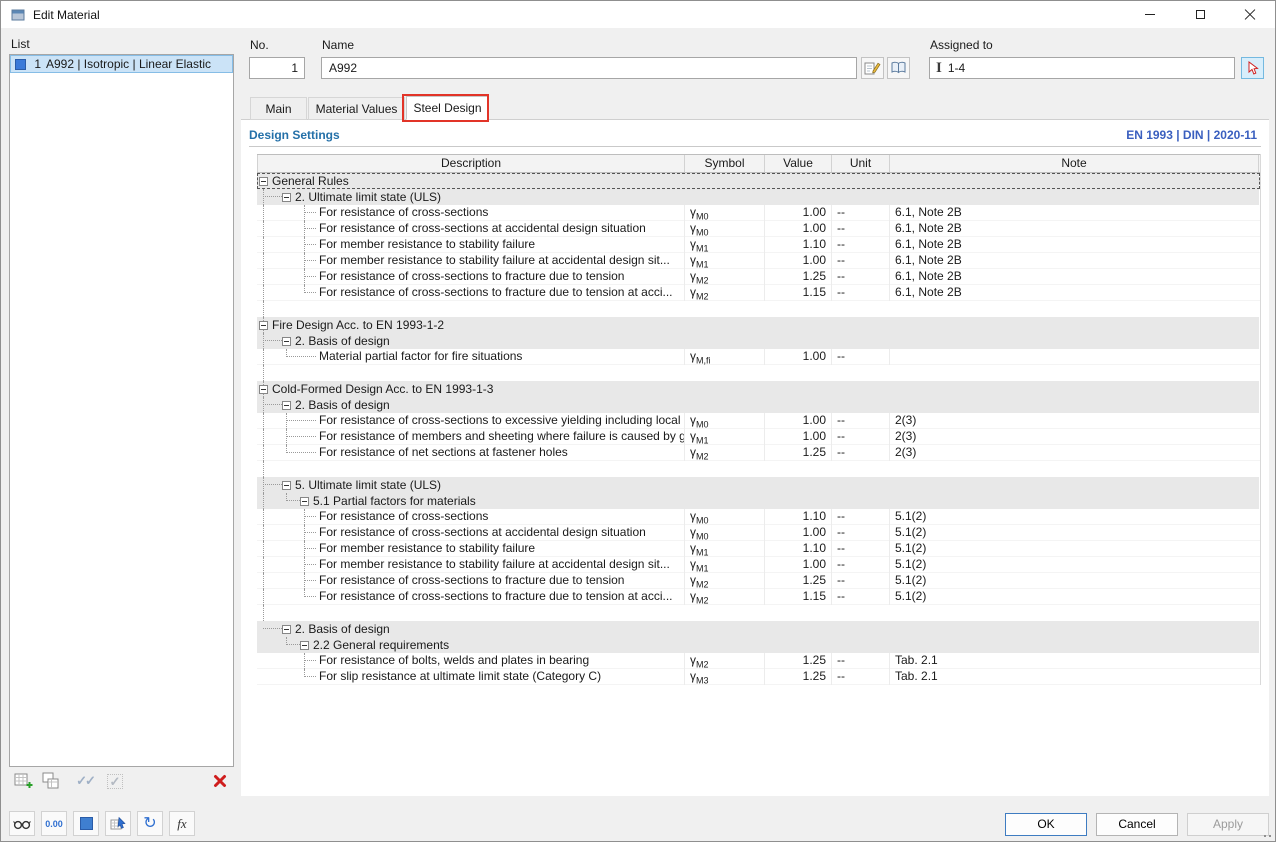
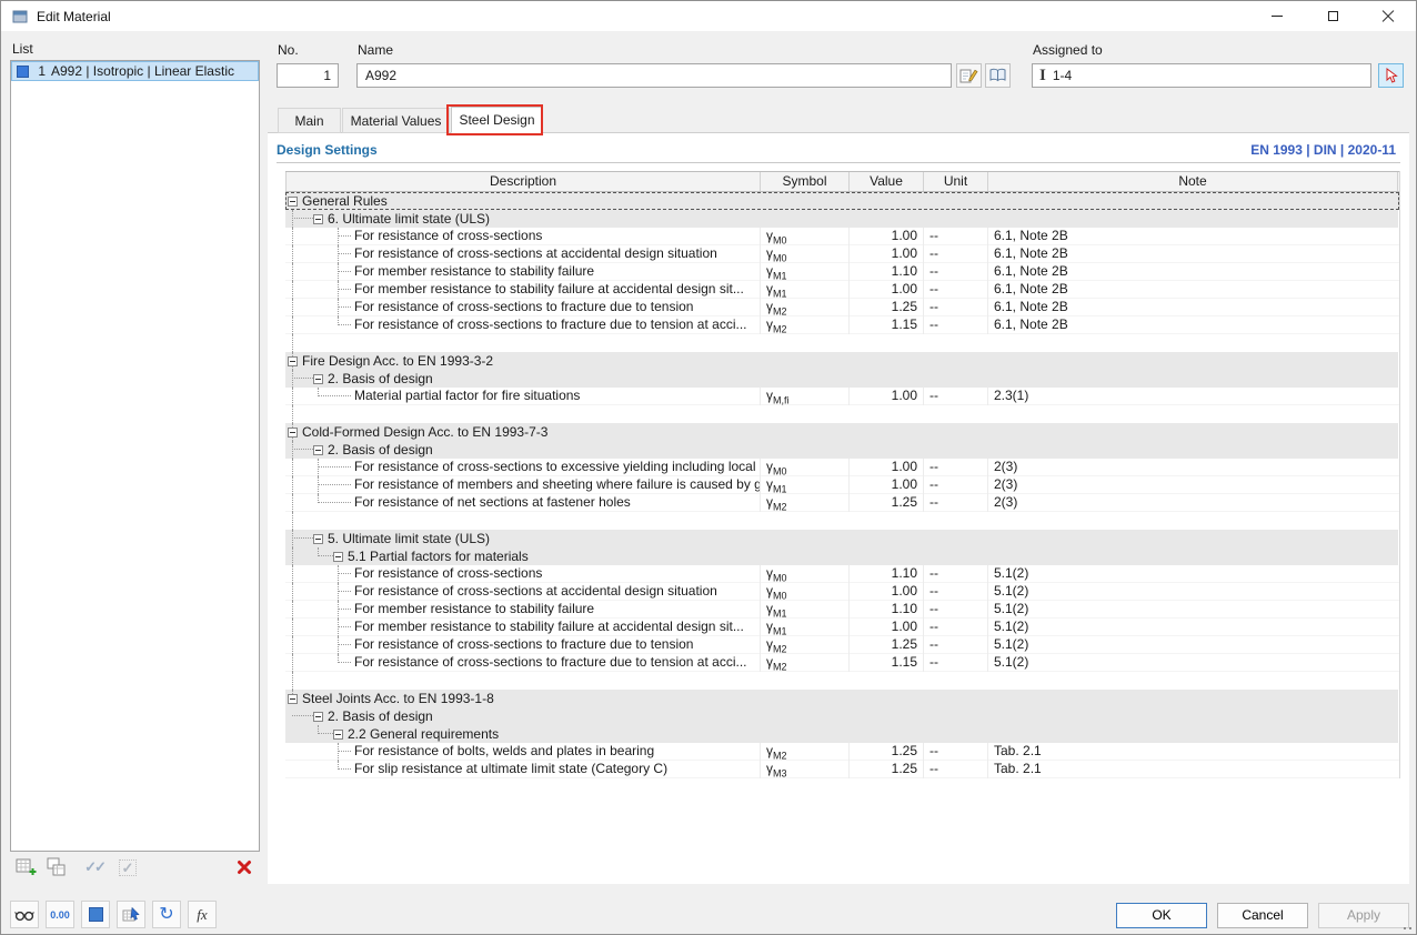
  Edit Material
  List
  1
  A992 | Isotropic | Linear Elastic
  ✓✓
  ✓
  No.
  1
  Name
  A992
  Assigned to
  I
  1-4
  Main
  Material Values
  Steel Design
  Design Settings
  EN 1993 | DIN | 2020-11
  Description
  Symbol
  Value
  Unit
  Note
  General Rules
- 2. Ultimate limit state (ULS)
+ 6. Ultimate limit state (ULS)
  For resistance of cross-sections
  γM0
  1.00
  --
  6.1, Note 2B
  For resistance of cross-sections at accidental design situation
  γM0
  1.00
  --
  6.1, Note 2B
  For member resistance to stability failure
  γM1
  1.10
  --
  6.1, Note 2B
  For member resistance to stability failure at accidental design sit...
  γM1
  1.00
  --
  6.1, Note 2B
  For resistance of cross-sections to fracture due to tension
  γM2
  1.25
  --
  6.1, Note 2B
  For resistance of cross-sections to fracture due to tension at acci...
  γM2
  1.15
  --
  6.1, Note 2B
- Fire Design Acc. to EN 1993-1-2
+ Fire Design Acc. to EN 1993-3-2
  2. Basis of design
  Material partial factor for fire situations
  γM,fi
  1.00
  --
+ 2.3(1)
- Cold-Formed Design Acc. to EN 1993-1-3
+ Cold-Formed Design Acc. to EN 1993-7-3
  2. Basis of design
  For resistance of cross-sections to excessive yielding including local
  γM0
  1.00
  --
  2(3)
  For resistance of members and sheeting where failure is caused by g
  γM1
  1.00
  --
  2(3)
  For resistance of net sections at fastener holes
  γM2
  1.25
  --
  2(3)
  5. Ultimate limit state (ULS)
  5.1 Partial factors for materials
  For resistance of cross-sections
  γM0
  1.10
  --
  5.1(2)
  For resistance of cross-sections at accidental design situation
  γM0
  1.00
  --
  5.1(2)
  For member resistance to stability failure
  γM1
  1.10
  --
  5.1(2)
  For member resistance to stability failure at accidental design sit...
  γM1
  1.00
  --
  5.1(2)
  For resistance of cross-sections to fracture due to tension
  γM2
  1.25
  --
  5.1(2)
  For resistance of cross-sections to fracture due to tension at acci...
  γM2
  1.15
  --
  5.1(2)
+ Steel Joints Acc. to EN 1993-1-8
  2. Basis of design
  2.2 General requirements
  For resistance of bolts, welds and plates in bearing
  γM2
  1.25
  --
  Tab. 2.1
  For slip resistance at ultimate limit state (Category C)
  γM3
  1.25
  --
  Tab. 2.1
  0.00
  ↻
  fx
  OK
  Cancel
  Apply
